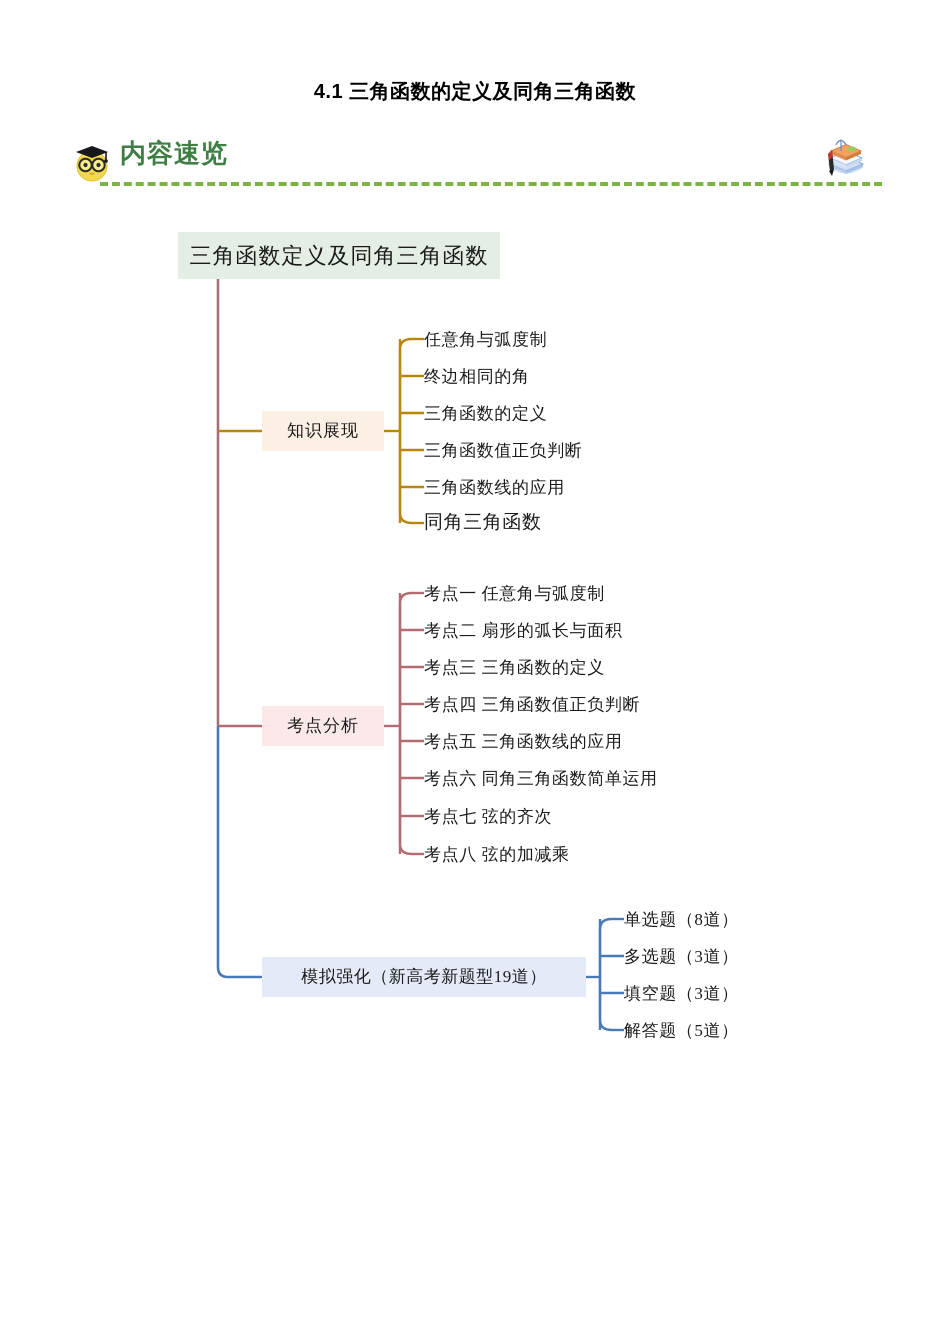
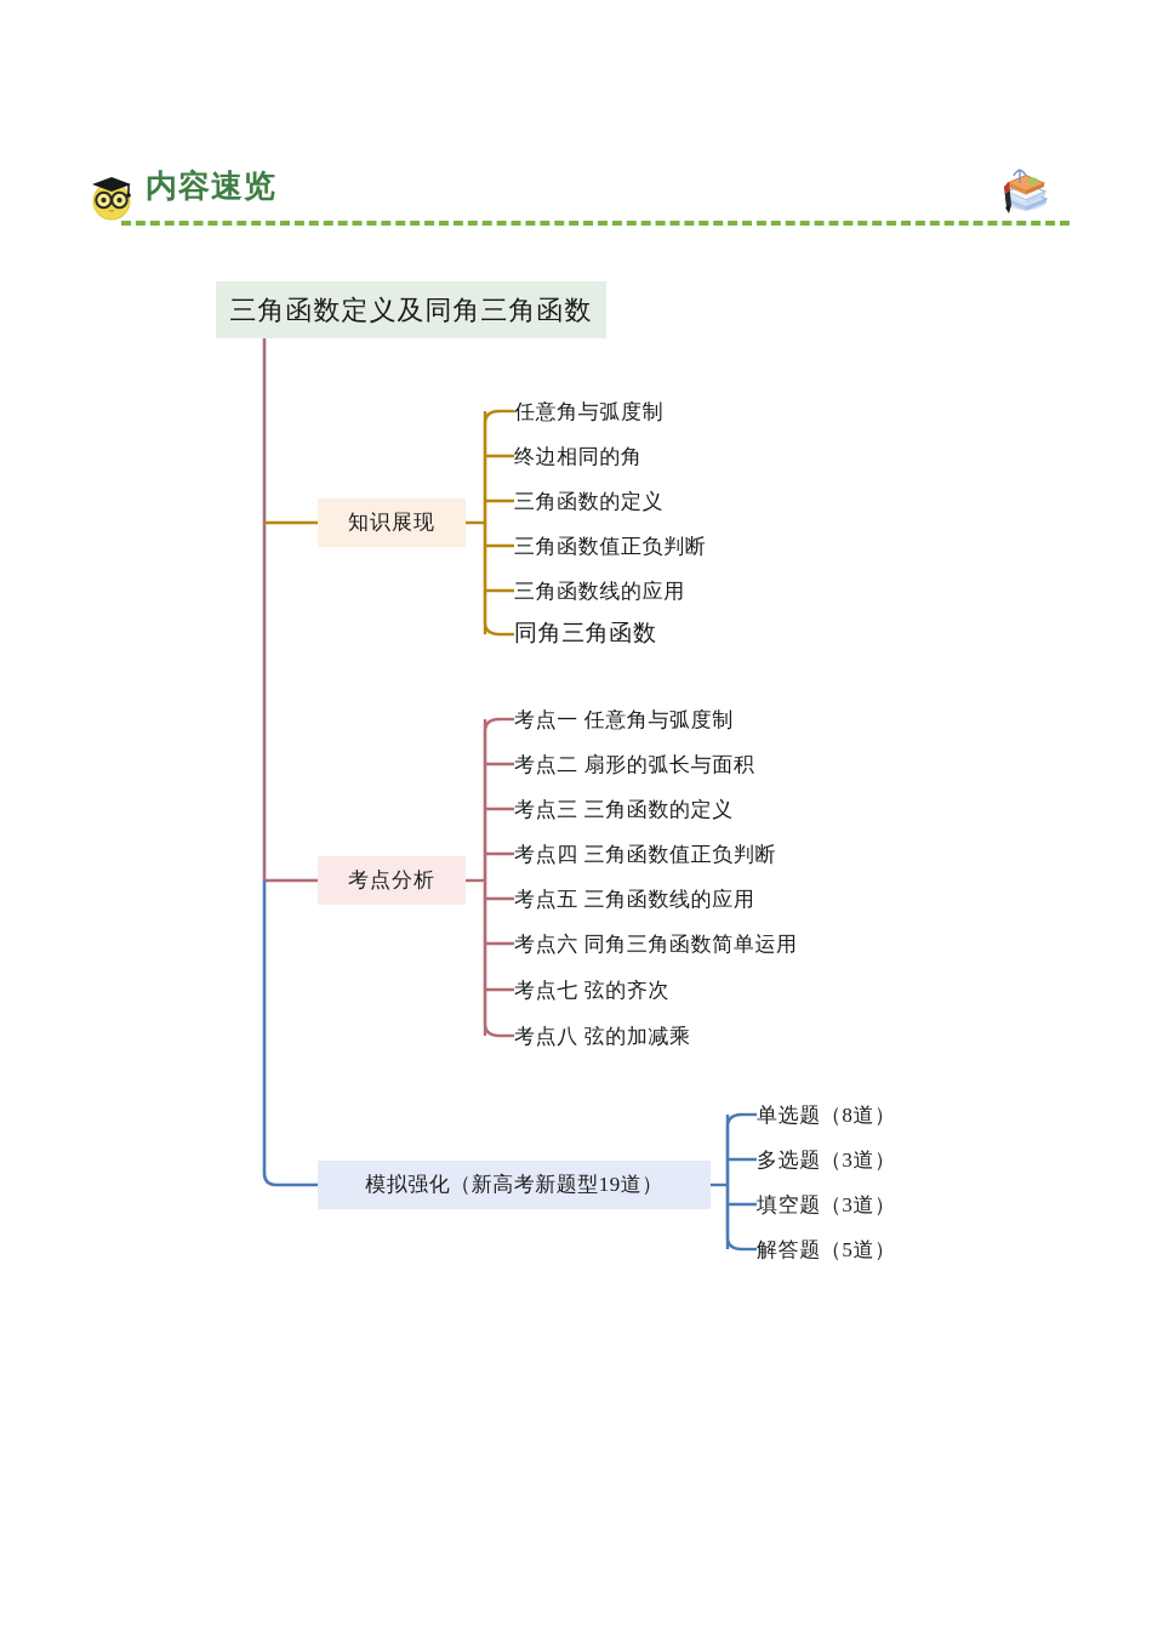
- 4.1 三角函数的定义及同角三角函数
  内容速览
  三角函数定义及同角三角函数
  知识展现
  考点分析
  模拟强化（新高考新题型19道）
  任意角与弧度制
  终边相同的角
  三角函数的定义
  三角函数值正负判断
  三角函数线的应用
  同角三角函数
  考点一 任意角与弧度制
  考点二 扇形的弧长与面积
  考点三 三角函数的定义
  考点四 三角函数值正负判断
  考点五 三角函数线的应用
  考点六 同角三角函数简单运用
  考点七 弦的齐次
  考点八 弦的加减乘
  单选题（8道）
  多选题（3道）
  填空题（3道）
  解答题（5道）
